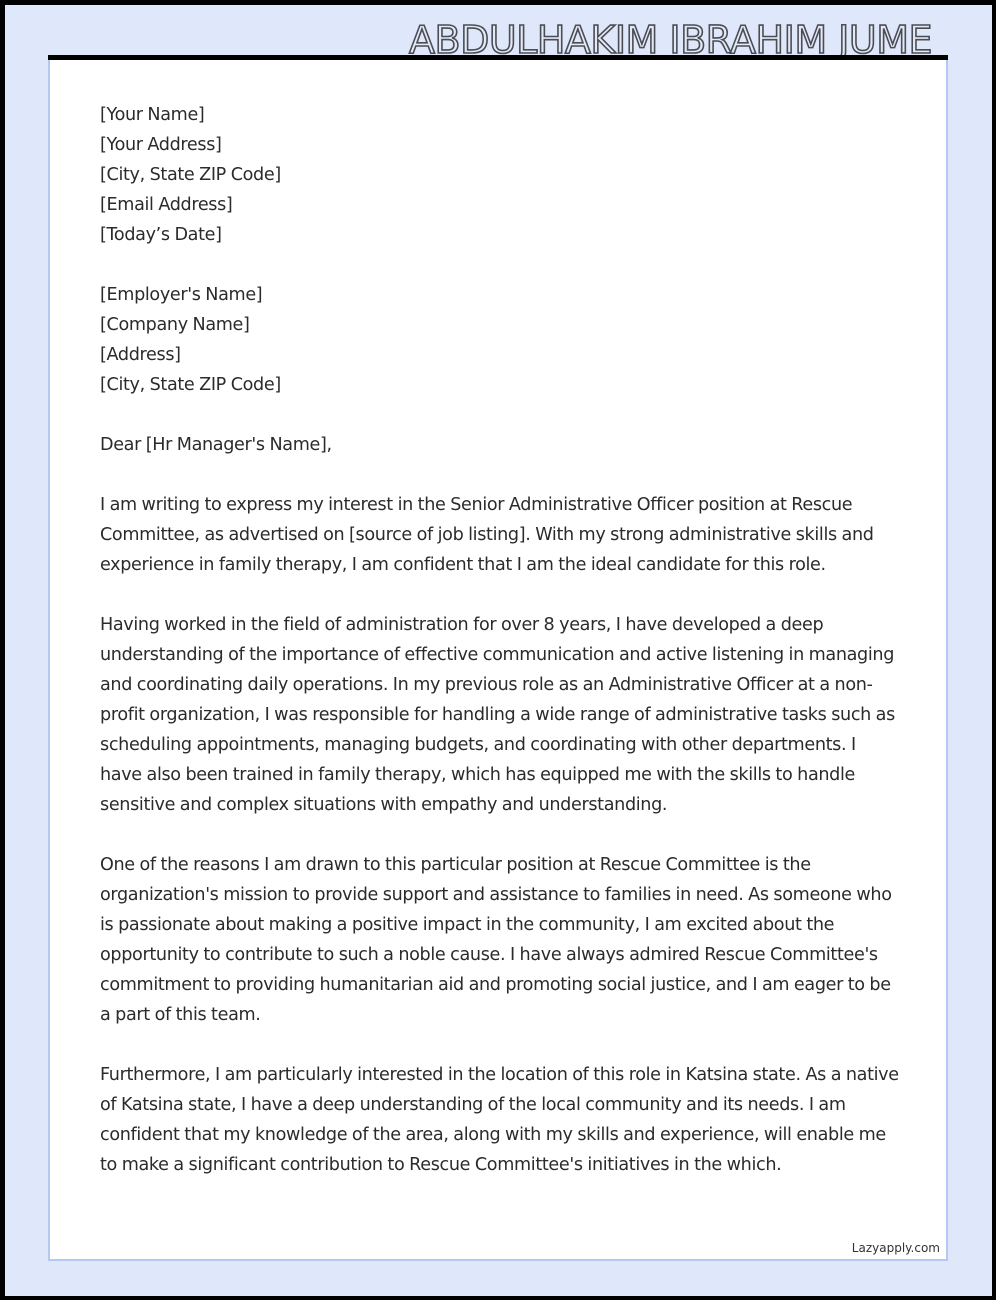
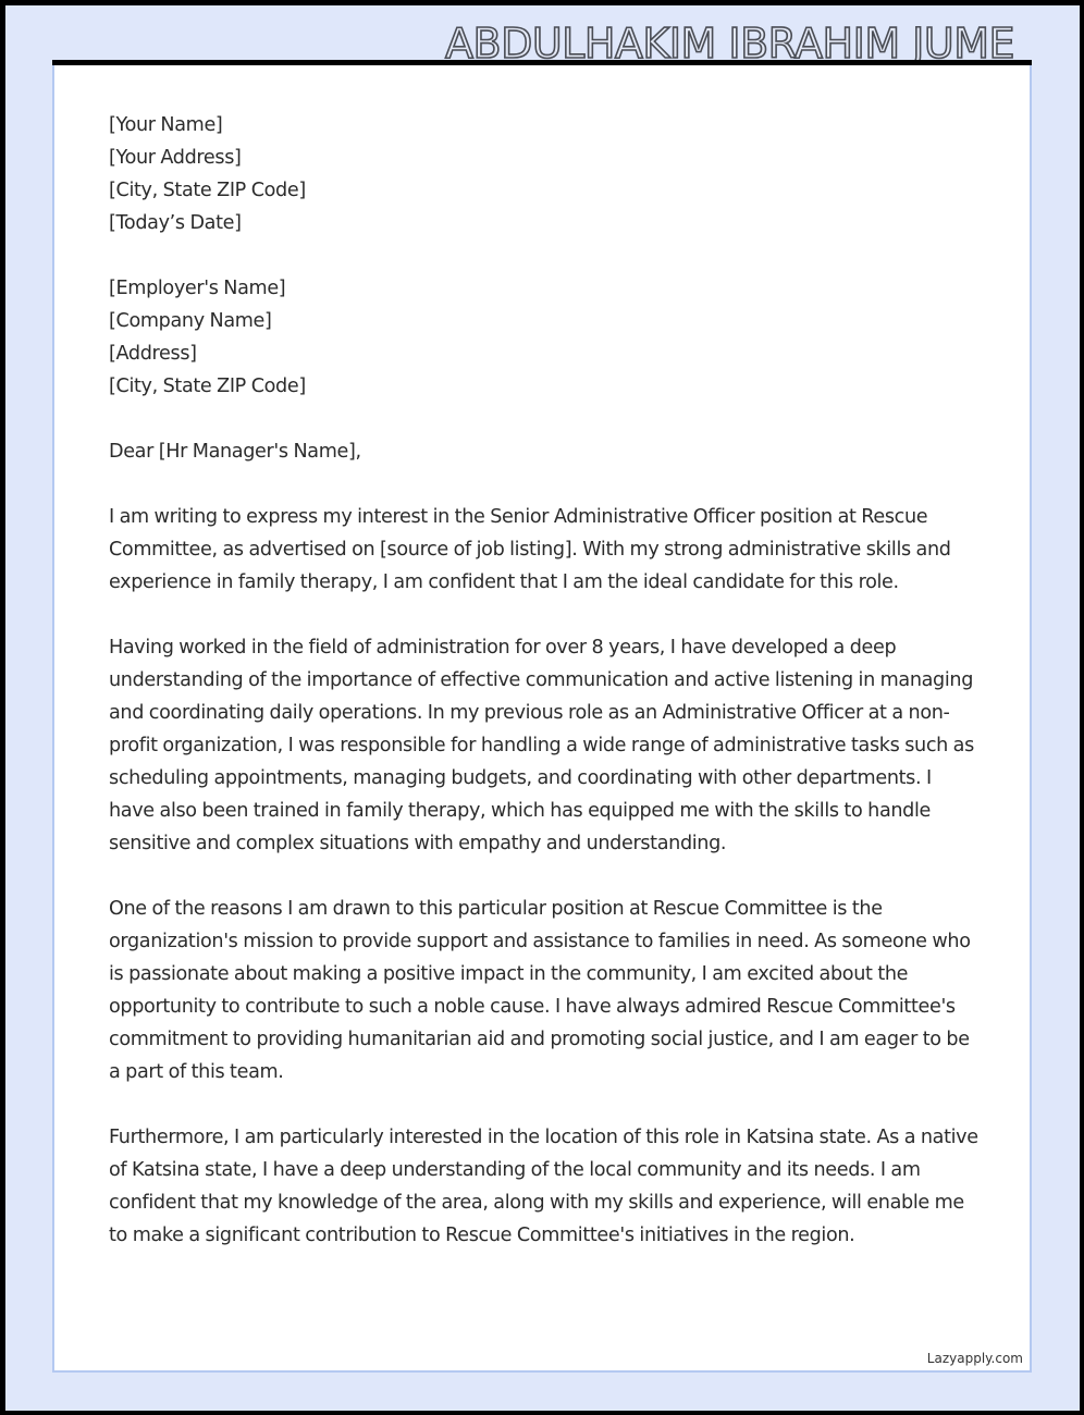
  ABDULHAKIM IBRAHIM JUME
  [Your Name]
  [Your Address]
  [City, State ZIP Code]
- [Email Address]
  [Today’s Date]
  [Employer's Name]
  [Company Name]
  [Address]
  [City, State ZIP Code]
  Dear [Hr Manager's Name],
  I am writing to express my interest in the Senior Administrative Officer position at Rescue Committee, as advertised on [source of job listing]. With my strong administrative skills and experience in family therapy, I am confident that I am the ideal candidate for this role.
  Having worked in the field of administration for over 8 years, I have developed a deep understanding of the importance of effective communication and active listening in managing and coordinating daily operations. In my previous role as an Administrative Officer at a non-profit organization, I was responsible for handling a wide range of administrative tasks such as scheduling appointments, managing budgets, and coordinating with other departments. I have also been trained in family therapy, which has equipped me with the skills to handle sensitive and complex situations with empathy and understanding.
  One of the reasons I am drawn to this particular position at Rescue Committee is the organization's mission to provide support and assistance to families in need. As someone who is passionate about making a positive impact in the community, I am excited about the opportunity to contribute to such a noble cause. I have always admired Rescue Committee's commitment to providing humanitarian aid and promoting social justice, and I am eager to be a part of this team.
- Furthermore, I am particularly interested in the location of this role in Katsina state. As a native of Katsina state, I have a deep understanding of the local community and its needs. I am confident that my knowledge of the area, along with my skills and experience, will enable me to make a significant contribution to Rescue Committee's initiatives in the which.
+ Furthermore, I am particularly interested in the location of this role in Katsina state. As a native of Katsina state, I have a deep understanding of the local community and its needs. I am confident that my knowledge of the area, along with my skills and experience, will enable me to make a significant contribution to Rescue Committee's initiatives in the region.
  Lazyapply.com
